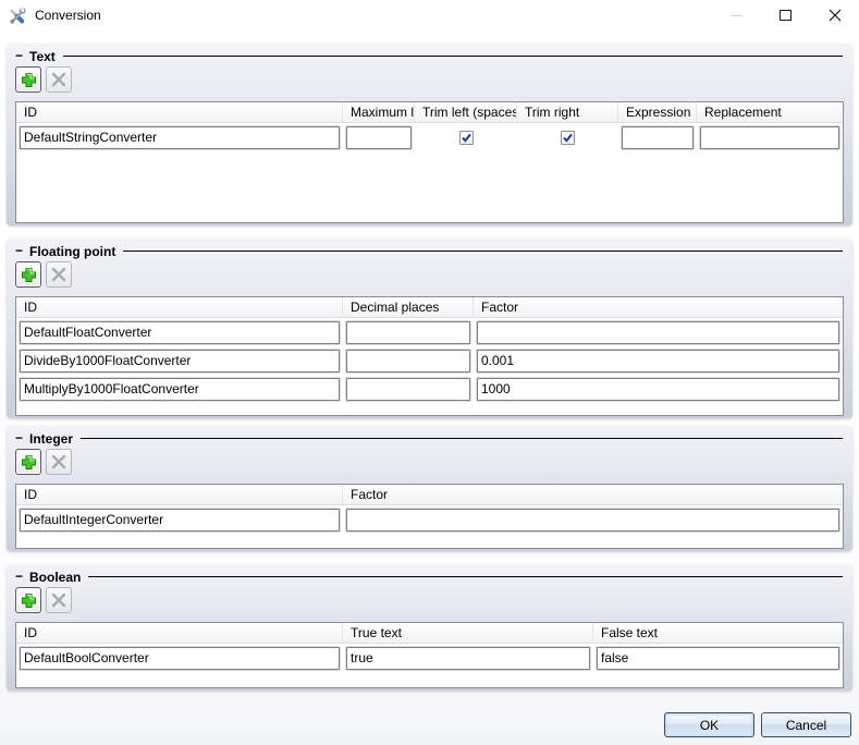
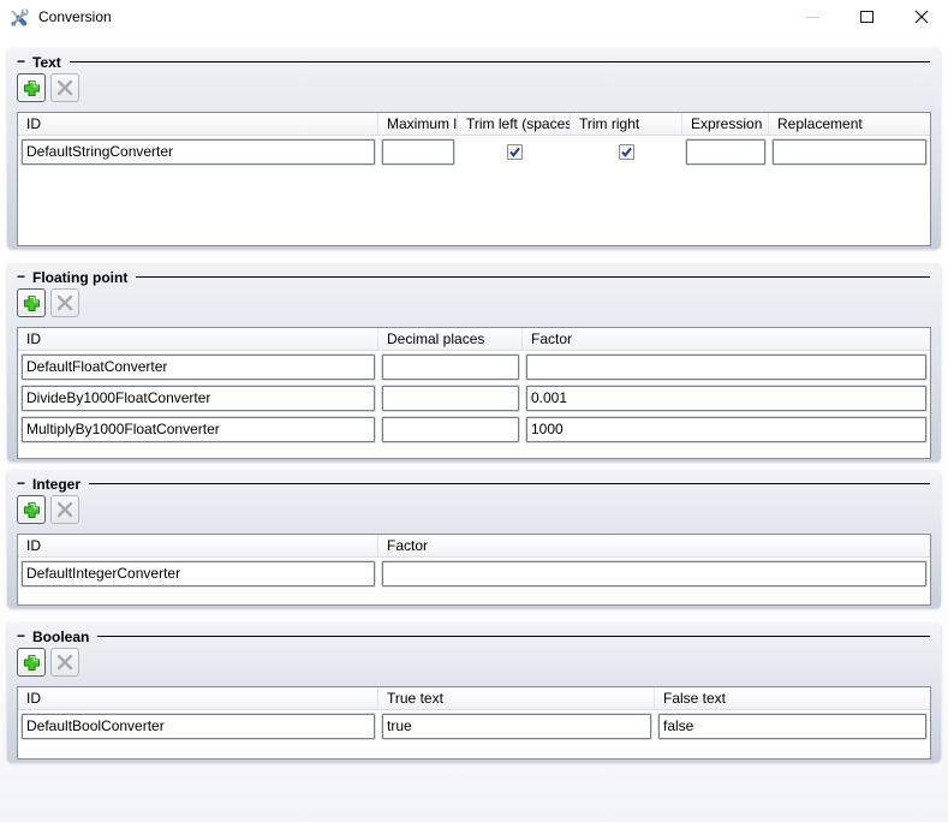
  Conversion
  −
  Text
  ID
  Maximum l
  Trim left (spaces
  Trim right
  Expression
  Replacement
  DefaultStringConverter
  −
  Floating point
  ID
  Decimal places
  Factor
  DefaultFloatConverter
  DivideBy1000FloatConverter
  0.001
  MultiplyBy1000FloatConverter
  1000
  −
  Integer
  ID
  Factor
  DefaultIntegerConverter
  −
  Boolean
  ID
  True text
  False text
  DefaultBoolConverter
  true
  false
- OK
- Cancel
